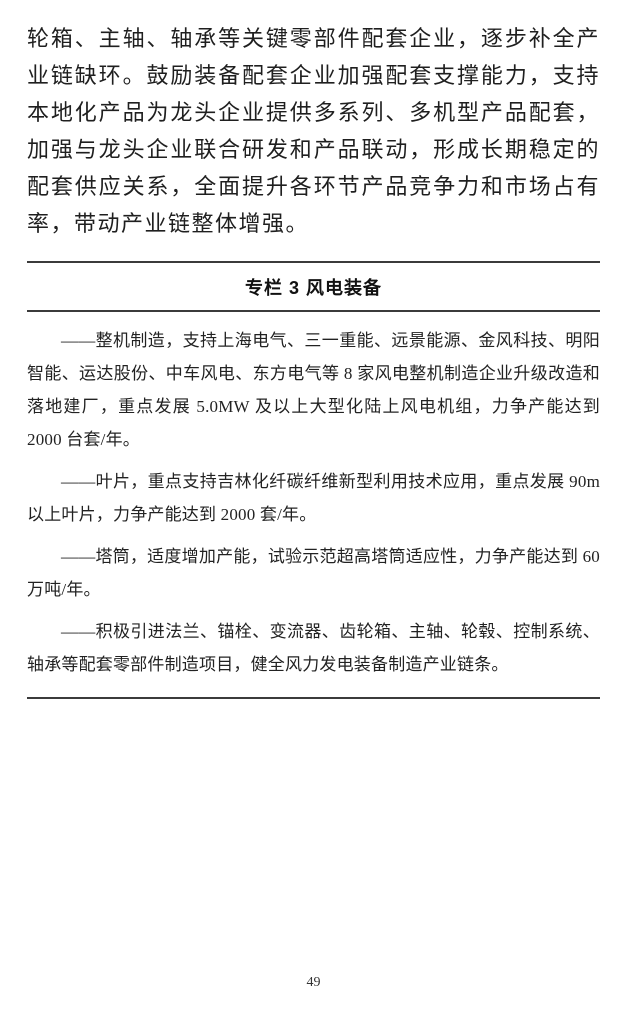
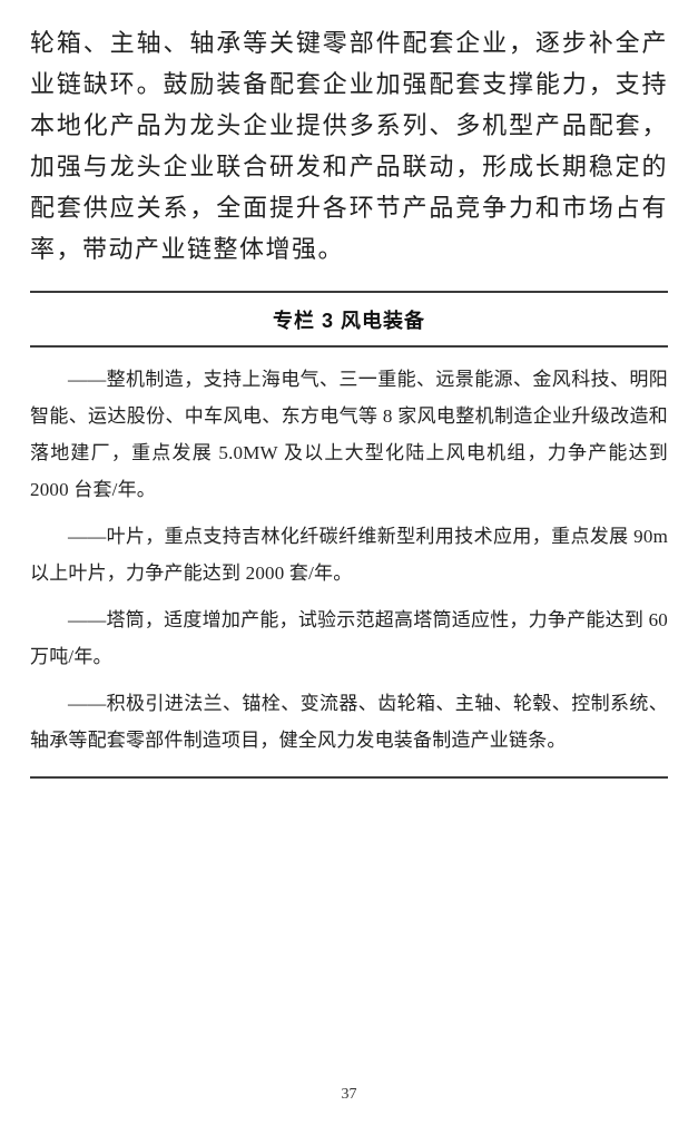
  轮箱、主轴、轴承等关键零部件配套企业，逐步补全产业链缺环。鼓励装备配套企业加强配套支撑能力，支持本地化产品为龙头企业提供多系列、多机型产品配套，加强与龙头企业联合研发和产品联动，形成长期稳定的配套供应关系，全面提升各环节产品竞争力和市场占有率，带动产业链整体增强。
  专栏 3 风电装备
  ——整机制造，支持上海电气、三一重能、远景能源、金风科技、明阳智能、运达股份、中车风电、东方电气等 8 家风电整机制造企业升级改造和落地建厂，重点发展 5.0MW 及以上大型化陆上风电机组，力争产能达到 2000 台套/年。
  ——叶片，重点支持吉林化纤碳纤维新型利用技术应用，重点发展 90m 以上叶片，力争产能达到 2000 套/年。
  ——塔筒，适度增加产能，试验示范超高塔筒适应性，力争产能达到 60 万吨/年。
  ——积极引进法兰、锚栓、变流器、齿轮箱、主轴、轮毂、控制系统、轴承等配套零部件制造项目，健全风力发电装备制造产业链条。
- 49
+ 37
